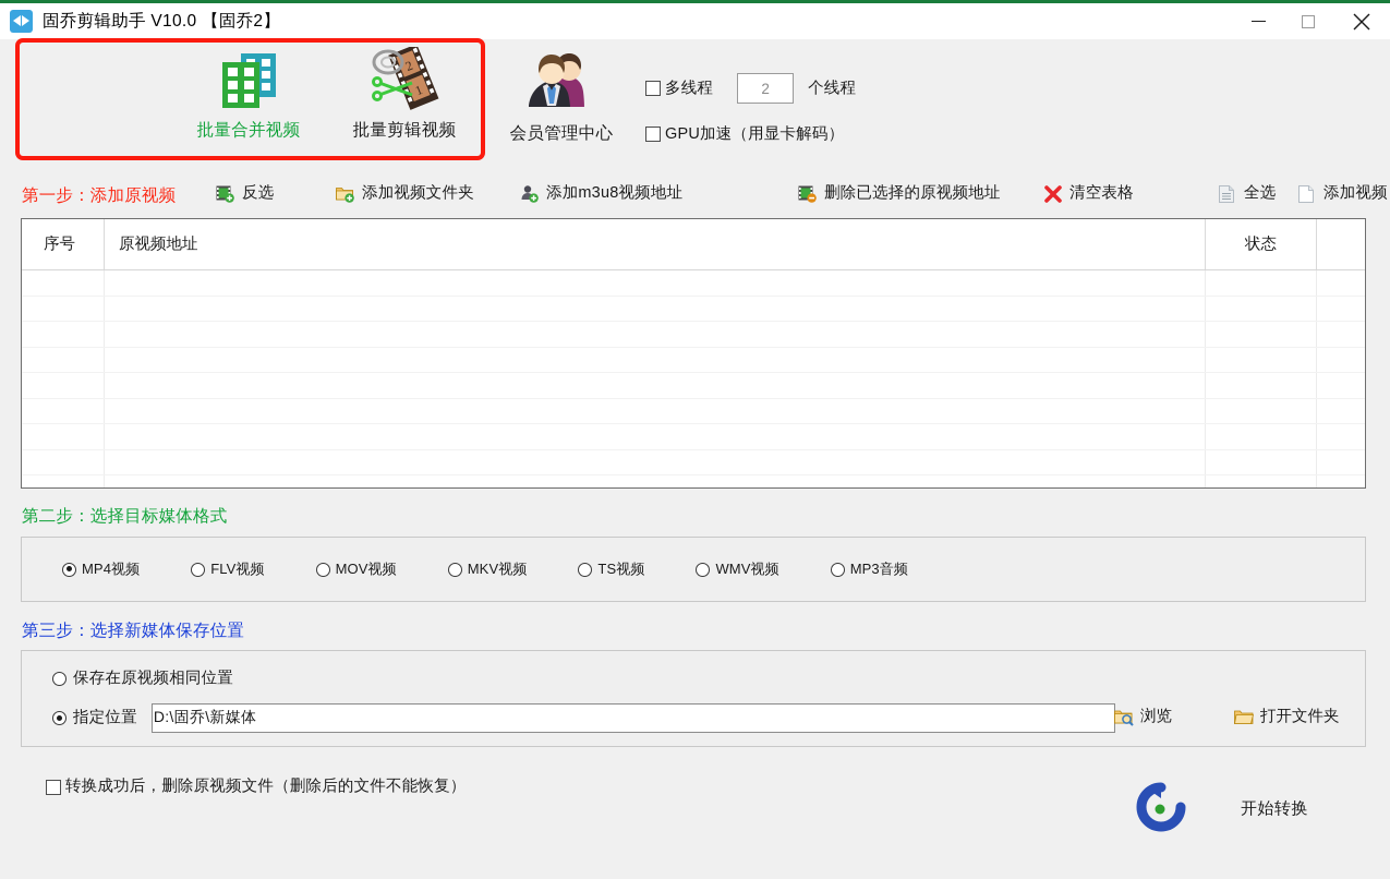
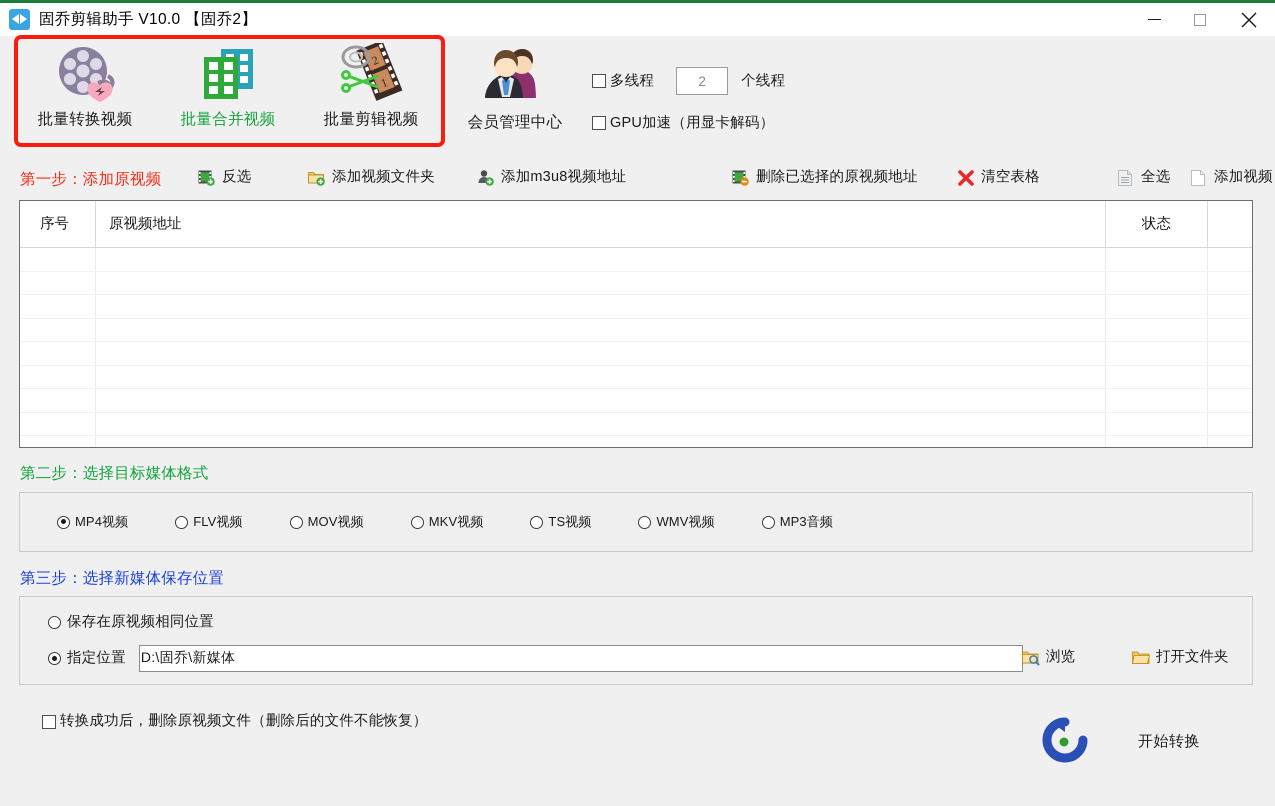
  固乔剪辑助手 V10.0 【固乔2】
+ 批量转换视频
  批量合并视频
  批量剪辑视频
  会员管理中心
  多线程
  2
  个线程
  GPU加速（用显卡解码）
  第一步：添加原视频
  反选
  添加视频文件夹
  添加m3u8视频地址
  删除已选择的原视频地址
  清空表格
  全选
  添加视频
  序号
  原视频地址
  状态
  第二步：选择目标媒体格式
  MP4视频
  FLV视频
  MOV视频
  MKV视频
  TS视频
  WMV视频
  MP3音频
  第三步：选择新媒体保存位置
  保存在原视频相同位置
  指定位置
  D:\固乔\新媒体
  浏览
  打开文件夹
  转换成功后，删除原视频文件（删除后的文件不能恢复）
  开始转换
